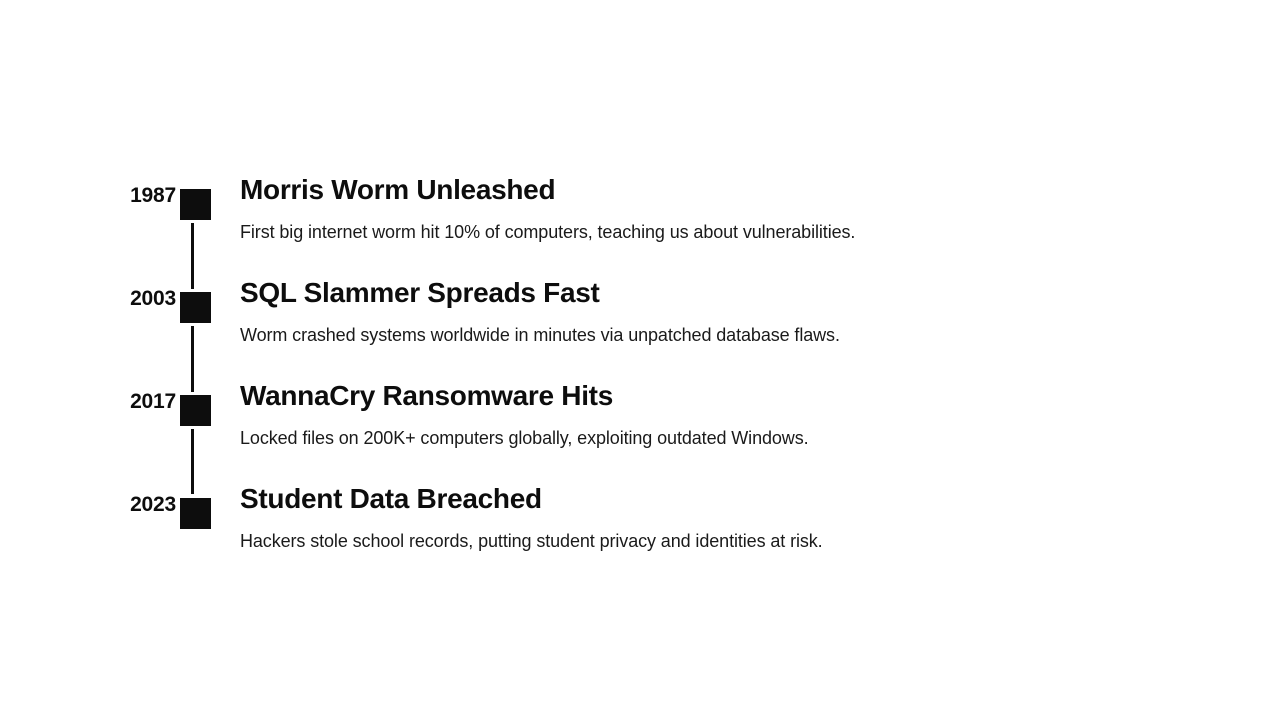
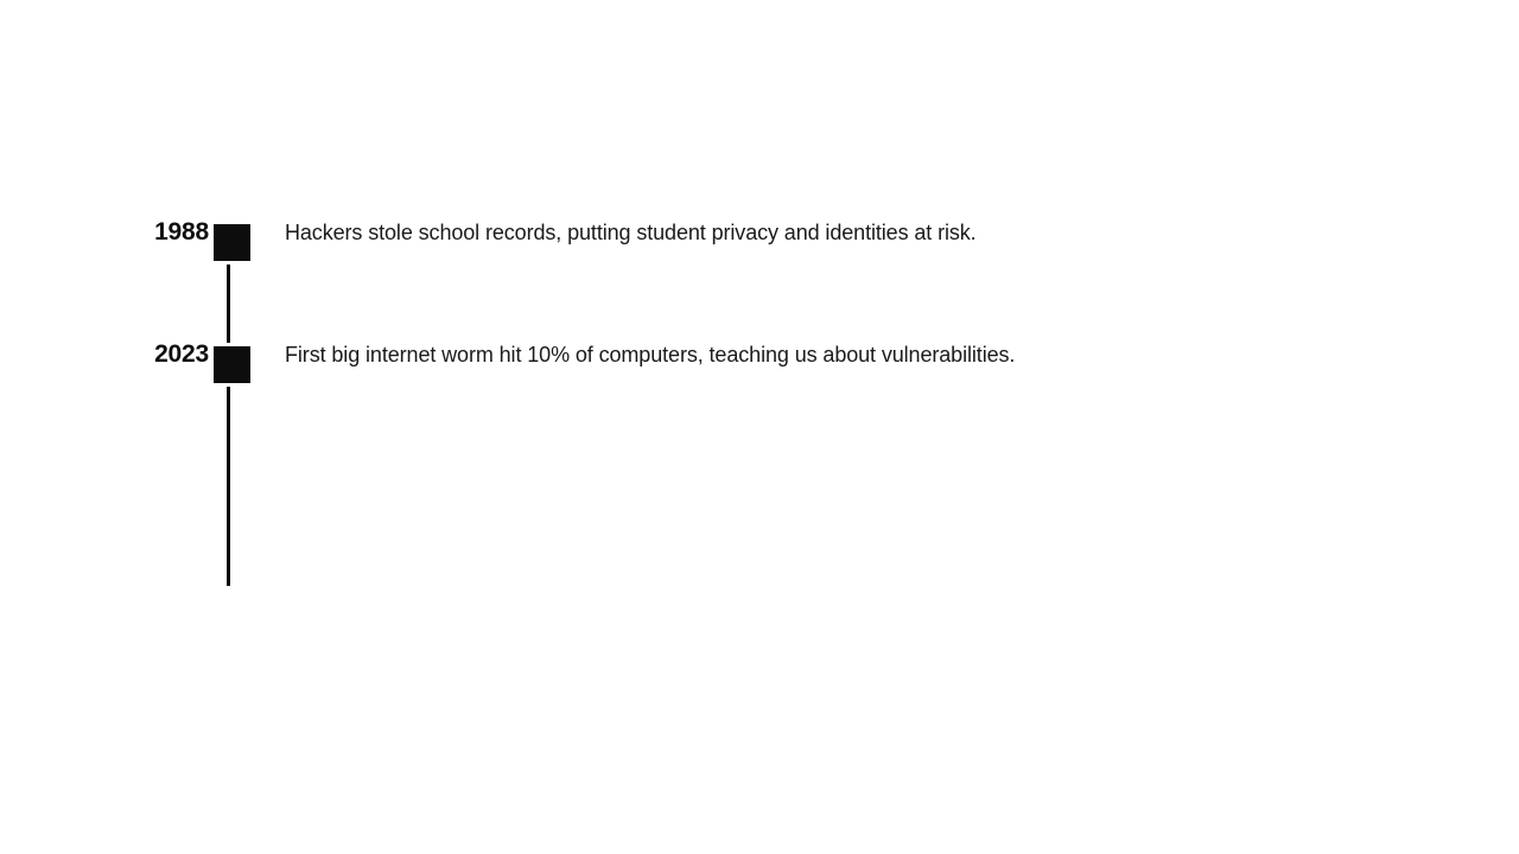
- 1987
+ 1988
- Morris Worm Unleashed
- First big internet worm hit 10% of computers, teaching us about vulnerabilities.
+ Hackers stole school records, putting student privacy and identities at risk.
- 2003
- SQL Slammer Spreads Fast
- Worm crashed systems worldwide in minutes via unpatched database flaws.
- 2017
- WannaCry Ransomware Hits
- Locked files on 200K+ computers globally, exploiting outdated Windows.
  2023
- Student Data Breached
- Hackers stole school records, putting student privacy and identities at risk.
+ First big internet worm hit 10% of computers, teaching us about vulnerabilities.
